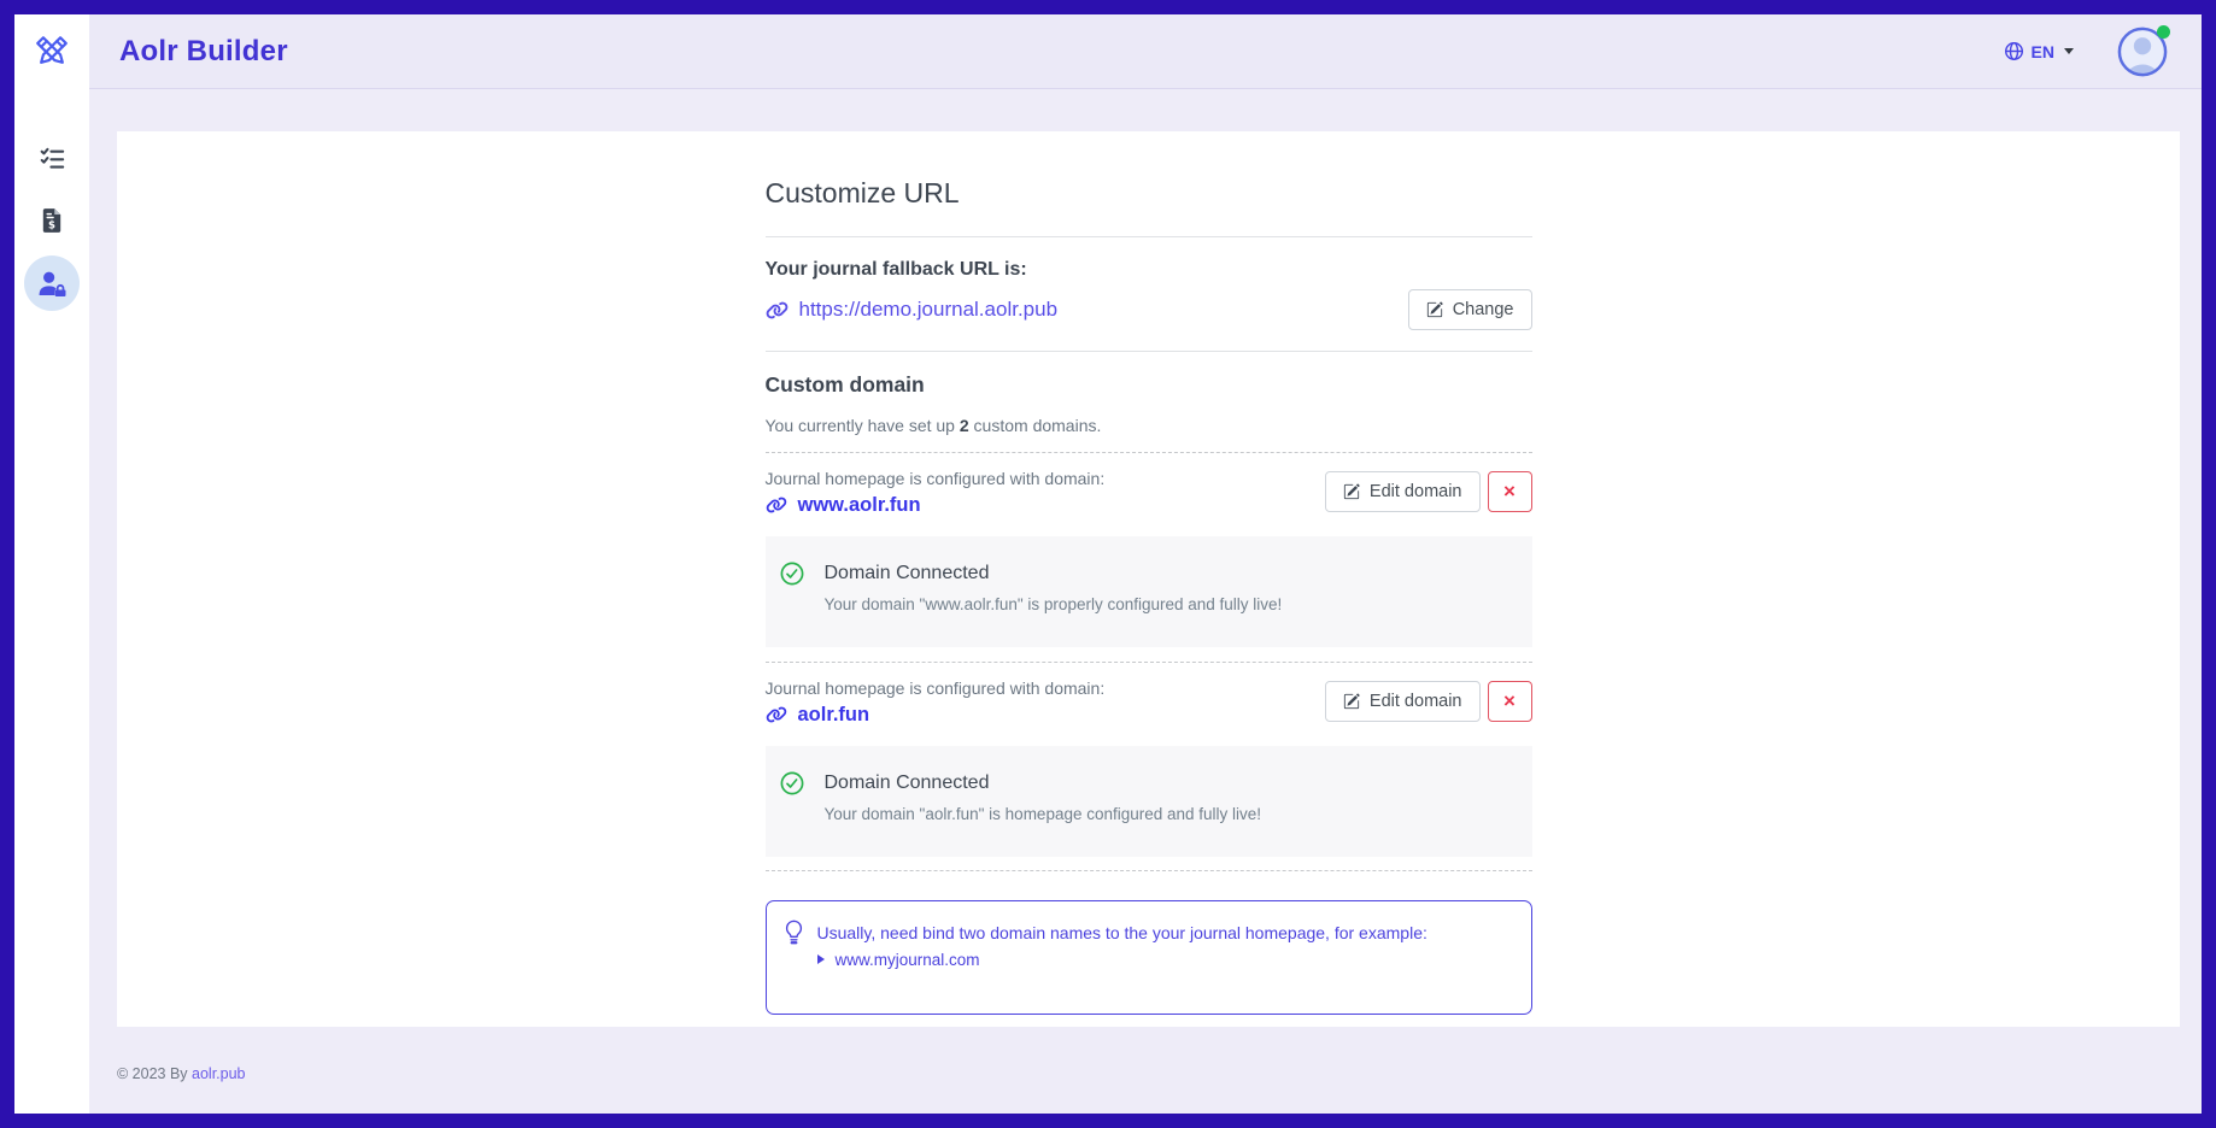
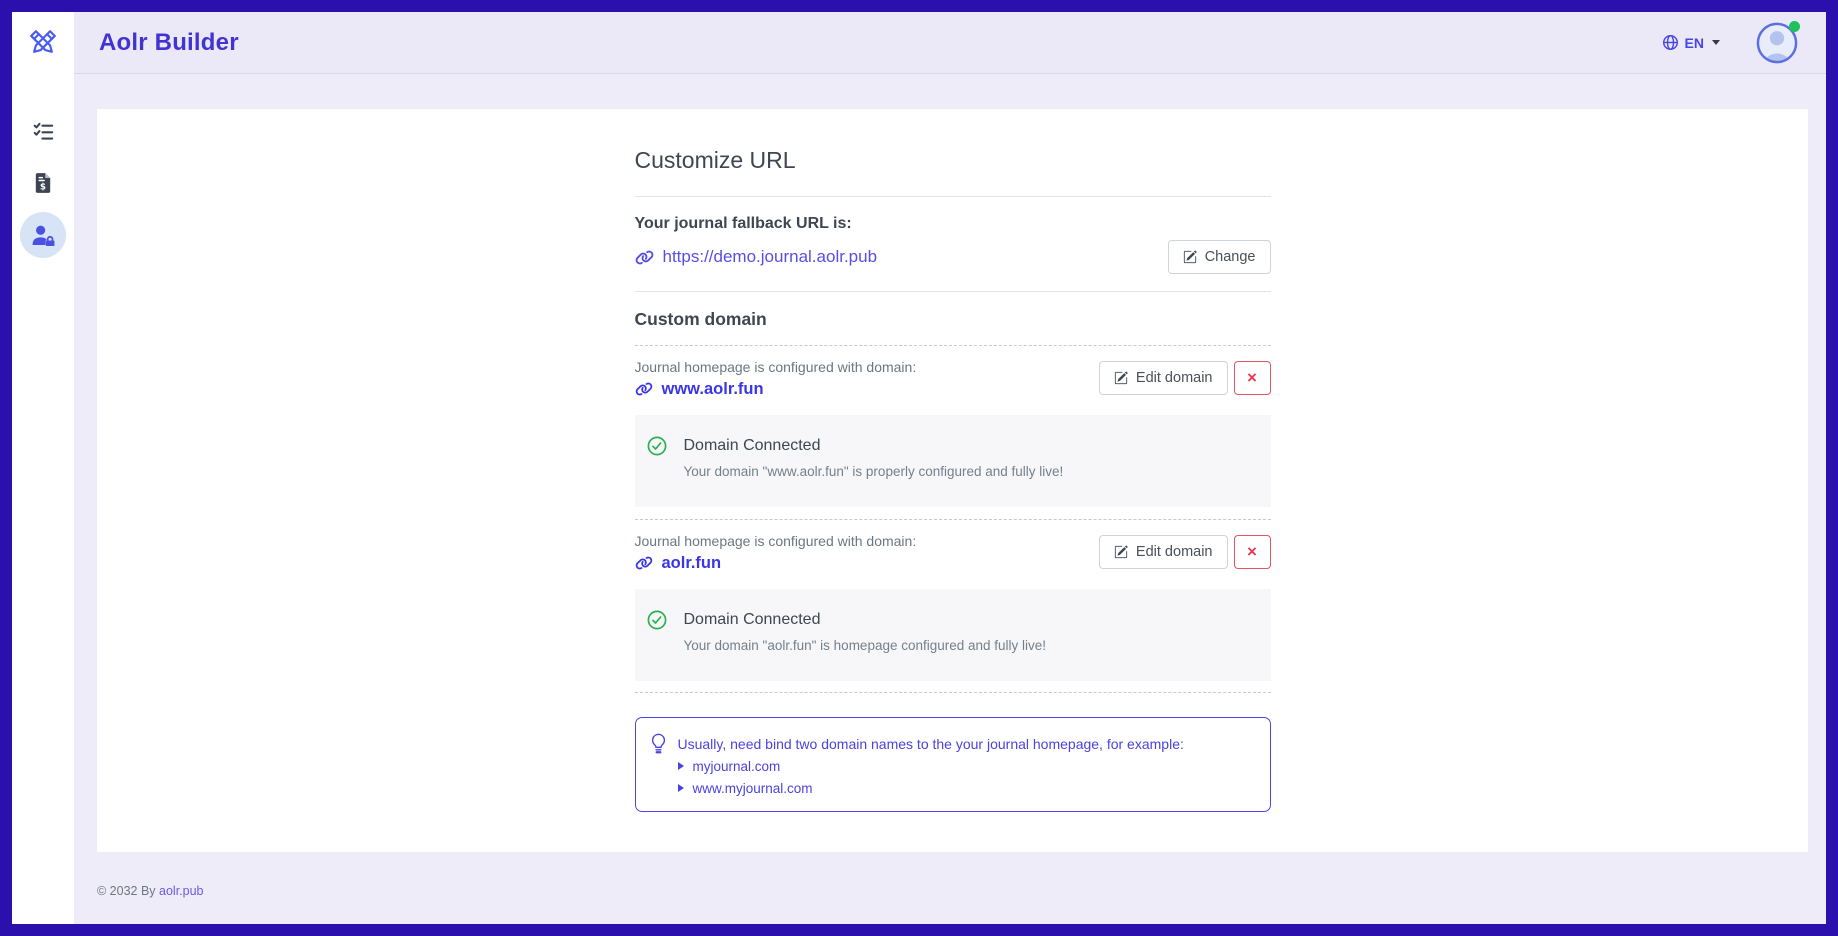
  $
  Aolr Builder
  EN
  Customize URL
  Your journal fallback URL is:
  https://demo.journal.aolr.pub
  Change
  Custom domain
- You currently have set up 2 custom domains.
  Journal homepage is configured with domain:
  www.aolr.fun
  Edit domain
  ×
  Domain Connected
  Your domain "www.aolr.fun" is properly configured and fully live!
  Journal homepage is configured with domain:
  aolr.fun
  Edit domain
  ×
  Domain Connected
  Your domain "aolr.fun" is homepage configured and fully live!
  Usually, need bind two domain names to the your journal homepage, for example:
+ myjournal.com
  www.myjournal.com
- © 2023 By aolr.pub
+ © 2032 By aolr.pub
